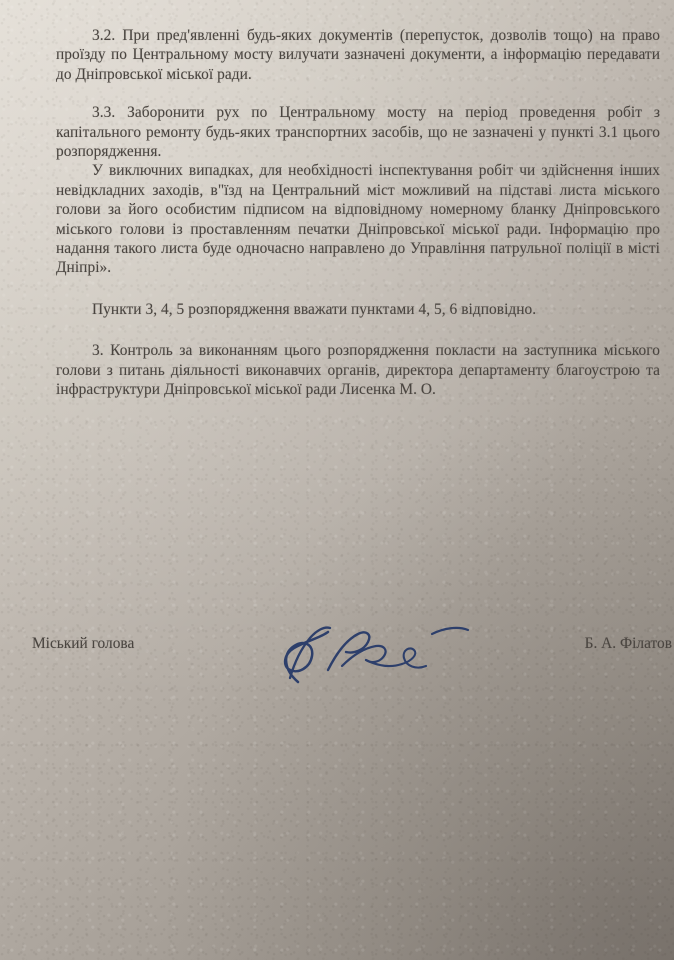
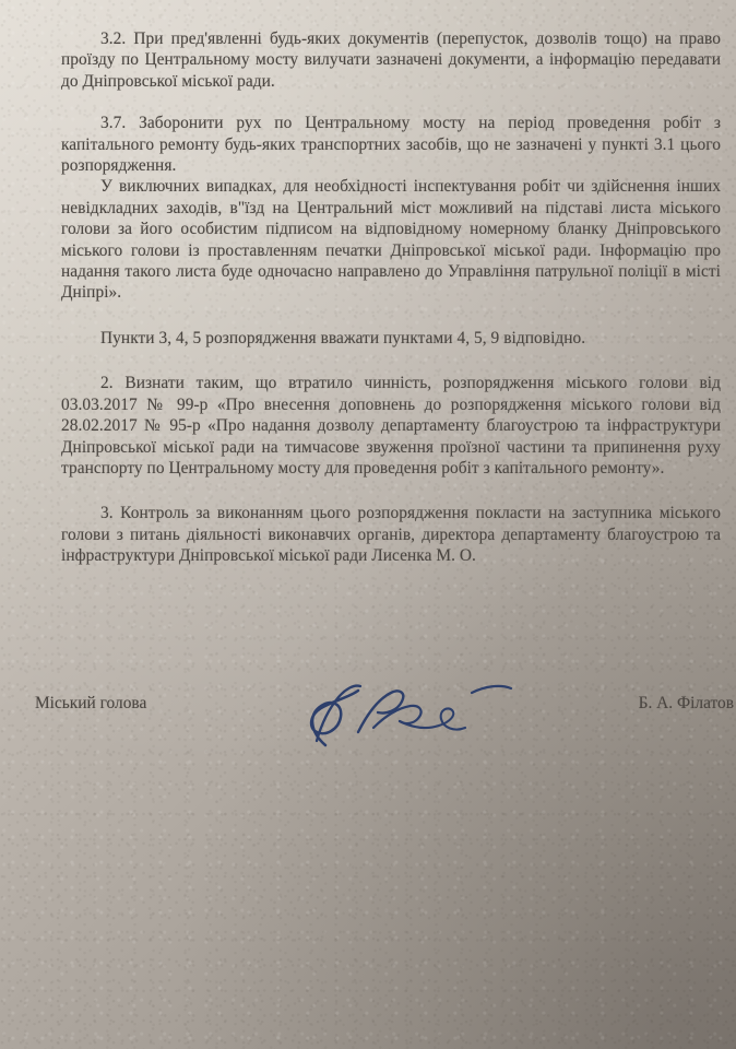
  3.2. При пред'явленні будь-яких документів (перепусток, дозволів тощо) на право проїзду по Центральному мосту вилучати зазначені документи, а інформацію передавати до Дніпровської міської ради.
- 3.3. Заборонити рух по Центральному мосту на період проведення робіт з капітального ремонту будь-яких транспортних засобів, що не зазначені у пункті 3.1 цього розпорядження.
+ 3.7. Заборонити рух по Центральному мосту на період проведення робіт з капітального ремонту будь-яких транспортних засобів, що не зазначені у пункті 3.1 цього розпорядження.
  У виключних випадках, для необхідності інспектування робіт чи здійснення інших невідкладних заходів, в"їзд на Центральний міст можливий на підставі листа міського голови за його особистим підписом на відповідному номерному бланку Дніпровського міського голови із проставленням печатки Дніпровської міської ради. Інформацію про надання такого листа буде одночасно направлено до Управління патрульної поліції в місті Дніпрі».
- Пункти 3, 4, 5 розпорядження вважати пунктами 4, 5, 6 відповідно.
+ Пункти 3, 4, 5 розпорядження вважати пунктами 4, 5, 9 відповідно.
+ 2. Визнати таким, що втратило чинність, розпорядження міського голови від 03.03.2017 № 99-р «Про внесення доповнень до розпорядження міського голови від 28.02.2017 № 95-р «Про надання дозволу департаменту благоустрою та інфраструктури Дніпровської міської ради на тимчасове звуження проїзної частини та припинення руху транспорту по Центральному мосту для проведення робіт з капітального ремонту».
  3. Контроль за виконанням цього розпорядження покласти на заступника міського голови з питань діяльності виконавчих органів, директора департаменту благоустрою та інфраструктури Дніпровської міської ради Лисенка М. О.
  Міський голова
  Б. А. Філатов
